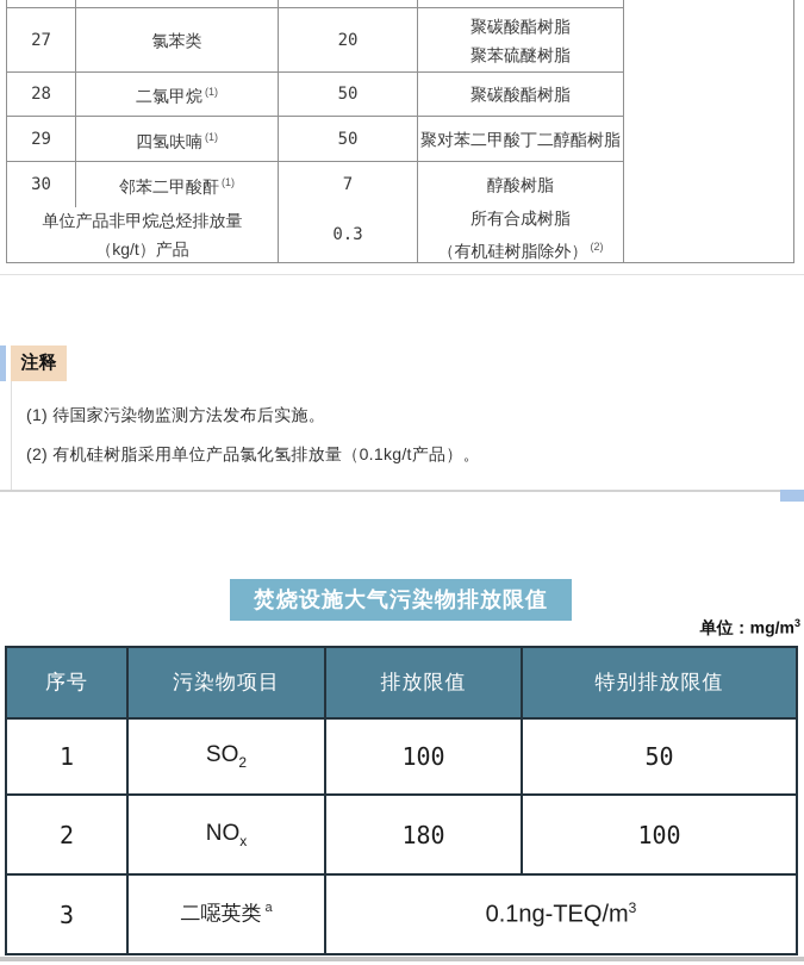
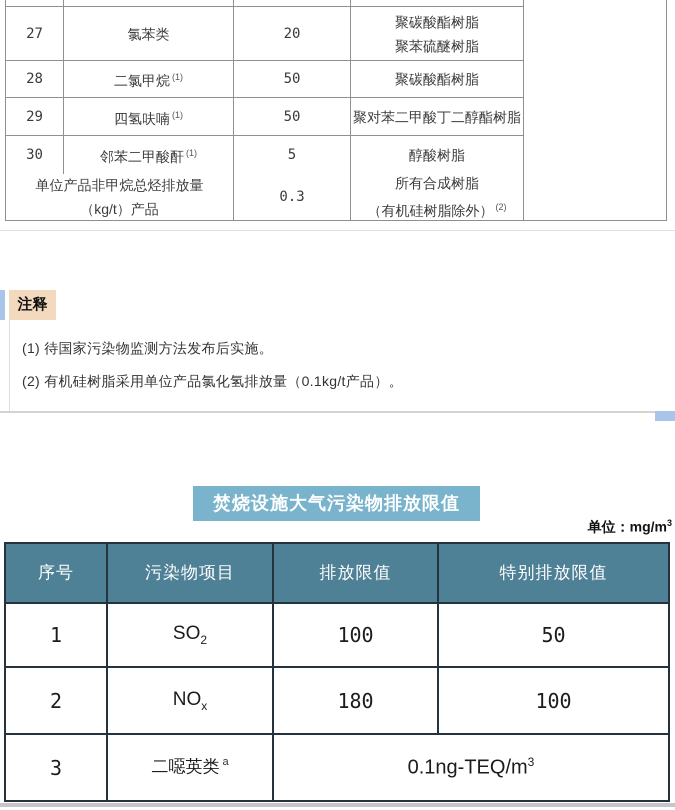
  27
  氯苯类
  20
  聚碳酸酯树脂
  聚苯硫醚树脂
  28
  二氯甲烷 (1)
  50
  聚碳酸酯树脂
  29
  四氢呋喃 (1)
  50
  聚对苯二甲酸丁二醇酯树脂
  30
  邻苯二甲酸酐 (1)
- 7
+ 5
  醇酸树脂
  单位产品非甲烷总烃排放量
  （kg/t）产品
  0.3
  所有合成树脂
  （有机硅树脂除外） (2)
  注释
  (1) 待国家污染物监测方法发布后实施。
  (2) 有机硅树脂采用单位产品氯化氢排放量（0.1kg/t产品）。
  焚烧设施大气污染物排放限值
  单位：mg/m3
  序号
  污染物项目
  排放限值
  特别排放限值
  1
  SO2
  100
  50
  2
  NOx
  180
  100
  3
  二噁英类 a
  0.1ng-TEQ/m3
